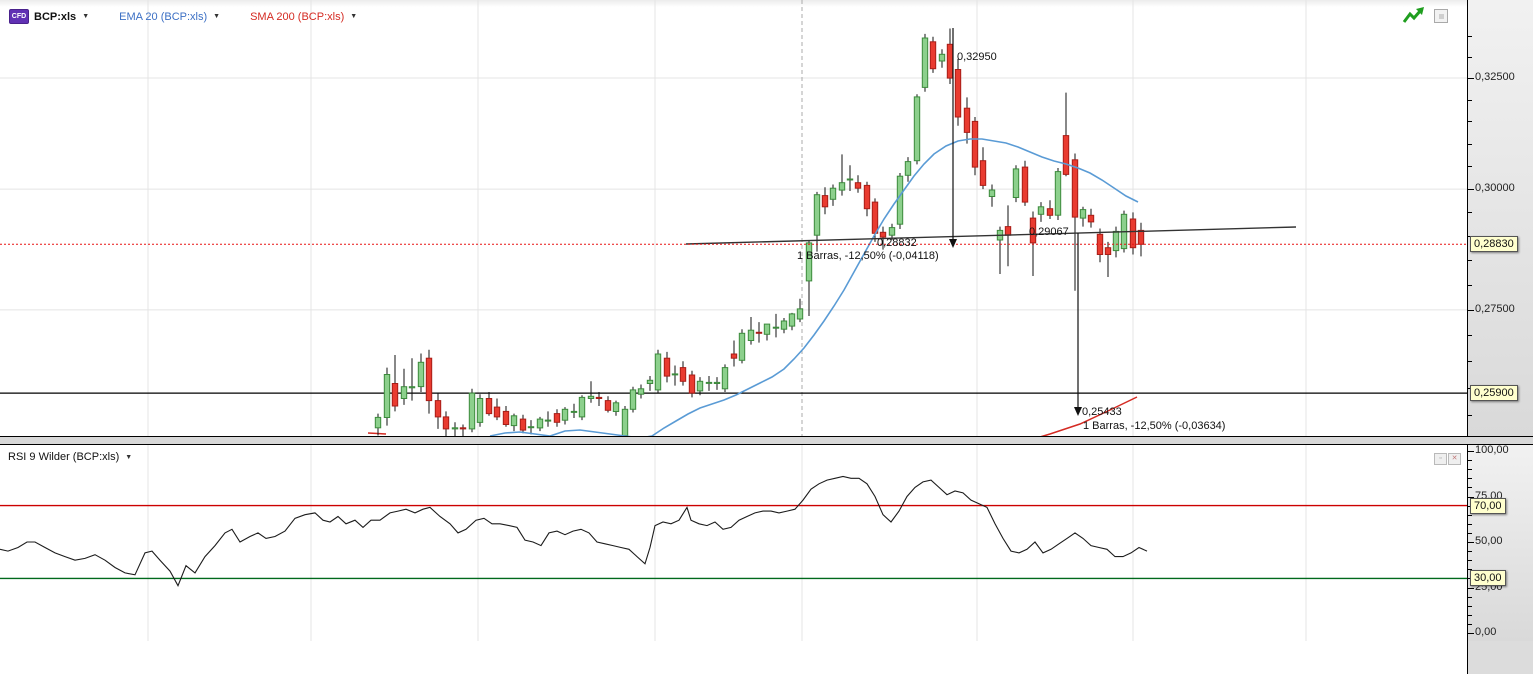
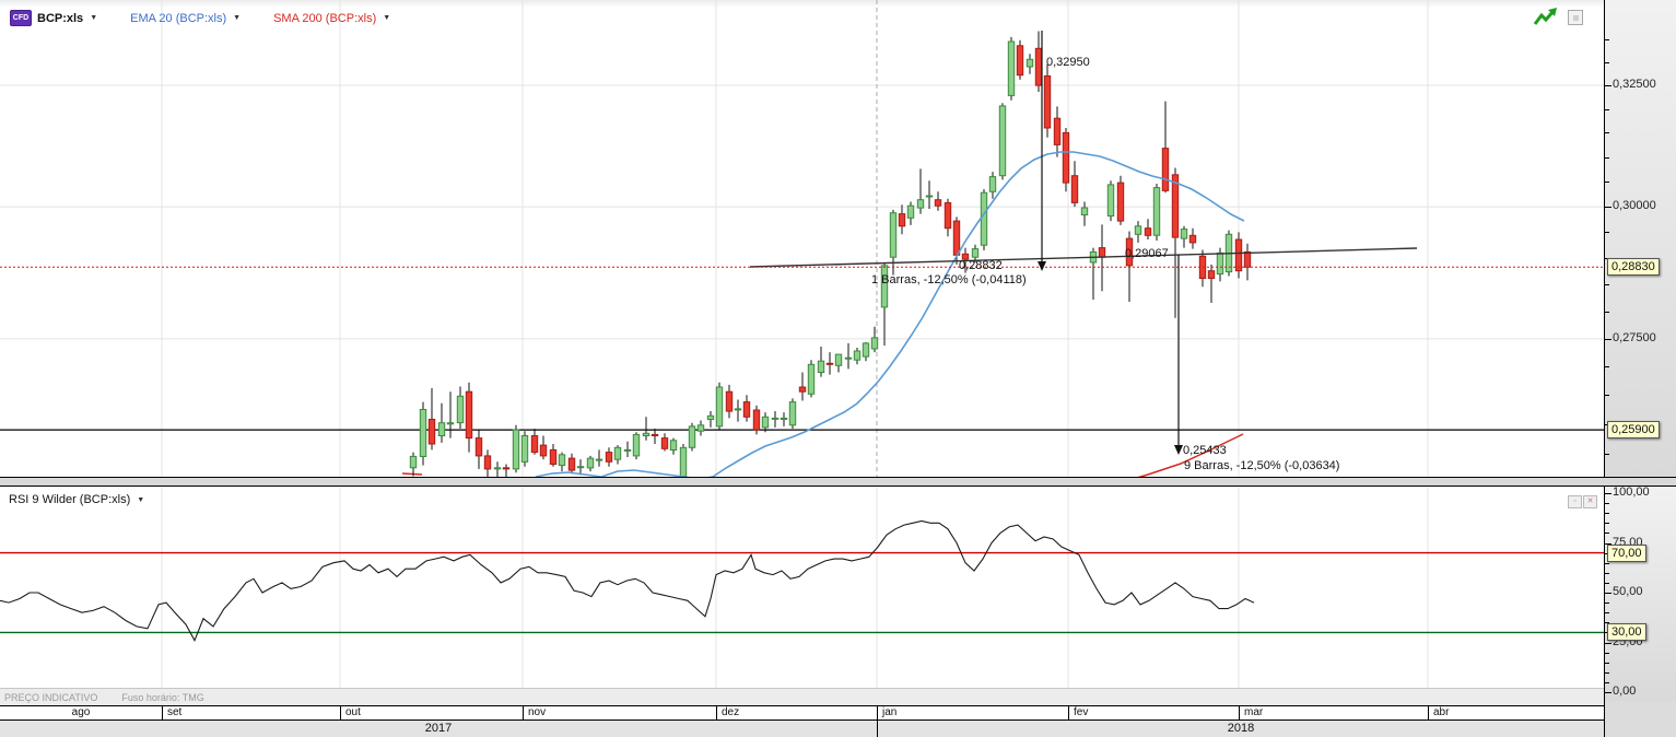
  0,32950
  0,28832
  1 Barras, -12,50% (-0,04118)
  0,29067
  0,25433
- 1 Barras, -12,50% (-0,03634)
+ 9 Barras, -12,50% (-0,03634)
  BCP:xls
  EMA 20 (BCP:xls)
  SMA 200 (BCP:xls)
  0,32500
  0,30000
  0,27500
  0,28830
  0,25900
  RSI 9 Wilder (BCP:xls)
  100,00
  75,00
  50,00
  25,00
  0,00
  70,00
  30,00
+ PREÇO INDICATIVO
+ Fuso horário: TMG
+ ago
+ set
+ out
+ nov
+ dez
+ jan
+ fev
+ mar
+ abr
+ 2017
+ 2018
